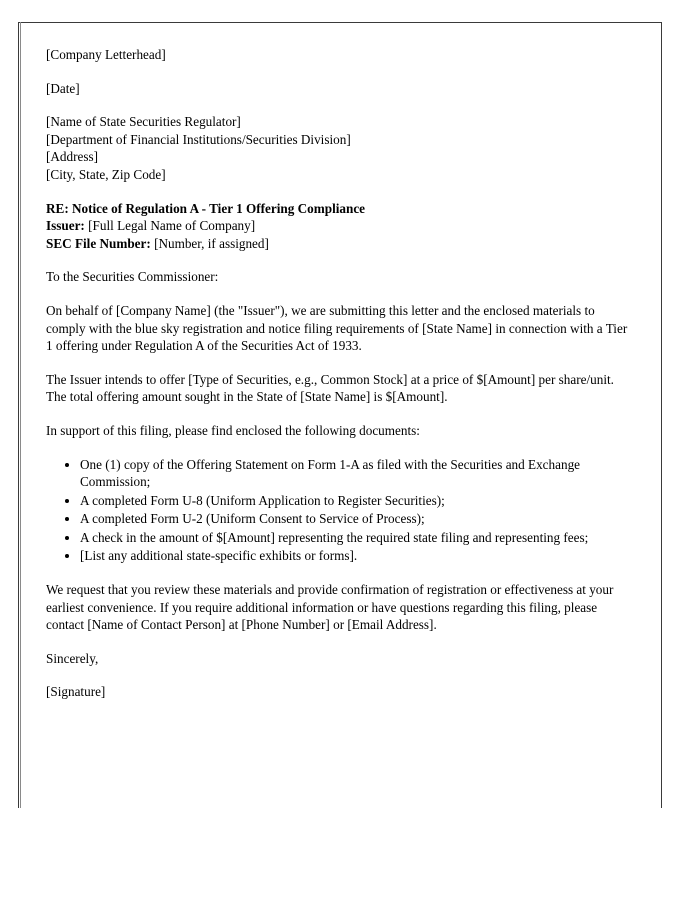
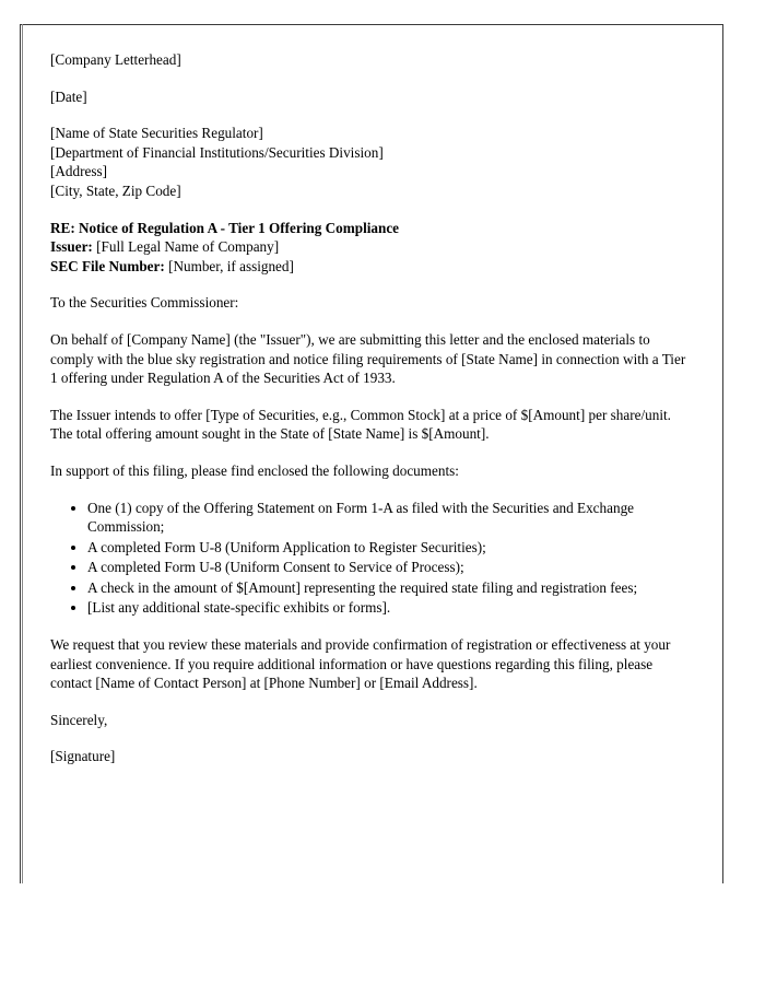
  [Company Letterhead]
  [Date]
  [Name of State Securities Regulator]
  [Department of Financial Institutions/Securities Division]
  [Address]
  [City, State, Zip Code]
  RE: Notice of Regulation A - Tier 1 Offering Compliance
  Issuer: [Full Legal Name of Company]
  SEC File Number: [Number, if assigned]
  To the Securities Commissioner:
  On behalf of [Company Name] (the "Issuer"), we are submitting this letter and the enclosed materials to comply with the blue sky registration and notice filing requirements of [State Name] in connection with a Tier 1 offering under Regulation A of the Securities Act of 1933.
  The Issuer intends to offer [Type of Securities, e.g., Common Stock] at a price of $[Amount] per share/unit. The total offering amount sought in the State of [State Name] is $[Amount].
  In support of this filing, please find enclosed the following documents:
  One (1) copy of the Offering Statement on Form 1-A as filed with the Securities and Exchange Commission;
  A completed Form U-8 (Uniform Application to Register Securities);
- A completed Form U-2 (Uniform Consent to Service of Process);
+ A completed Form U-8 (Uniform Consent to Service of Process);
- A check in the amount of $[Amount] representing the required state filing and representing fees;
+ A check in the amount of $[Amount] representing the required state filing and registration fees;
  [List any additional state-specific exhibits or forms].
  We request that you review these materials and provide confirmation of registration or effectiveness at your earliest convenience. If you require additional information or have questions regarding this filing, please contact [Name of Contact Person] at [Phone Number] or [Email Address].
  Sincerely,
  [Signature]
